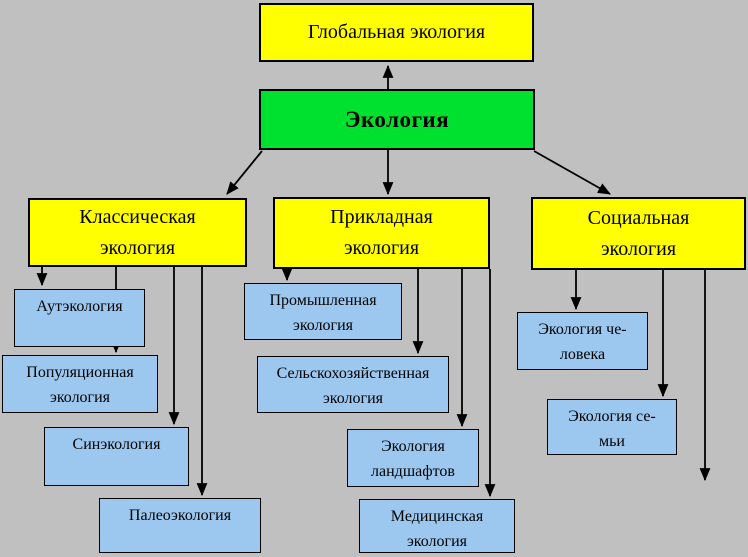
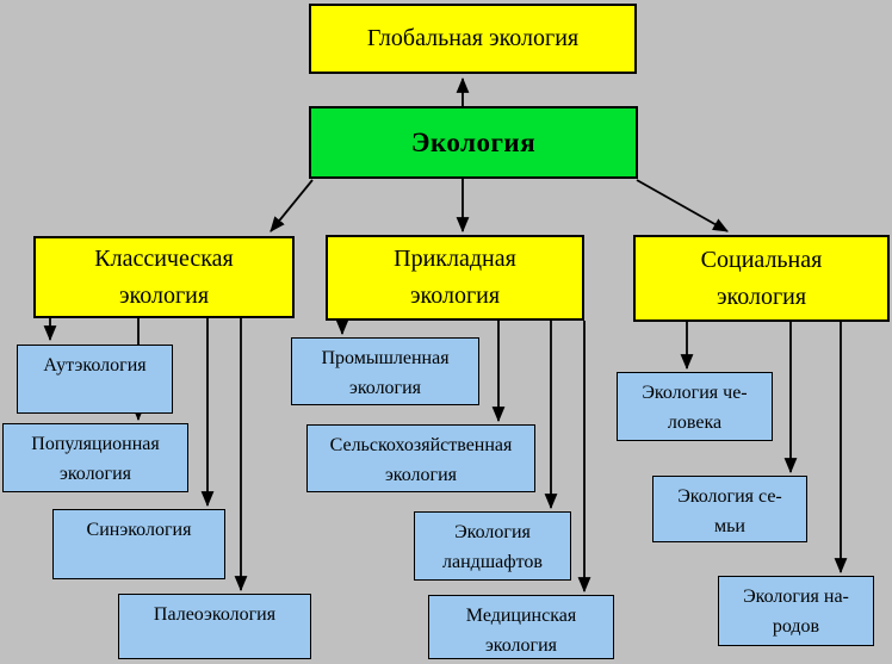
  Глобальная экология
  Экология
  Классическая
  экология
  Прикладная
  экология
  Социальная
  экология
  Аутэкология
  Популяционная
  экология
  Синэкология
  Палеоэкология
  Промышленная
  экология
  Сельскохозяйственная
  экология
  Экология
  ландшафтов
  Медицинская
  экология
  Экология че-
  ловека
  Экология се-
  мьи
+ Экология на-
+ родов
